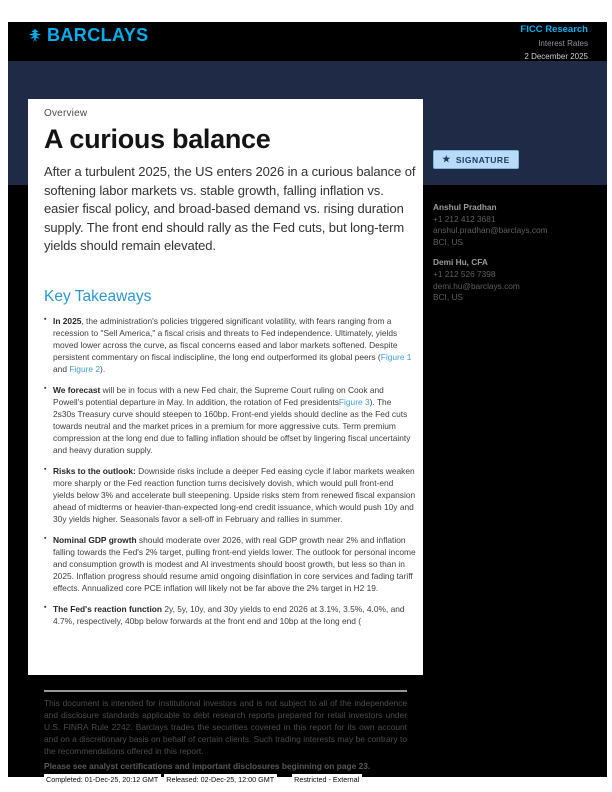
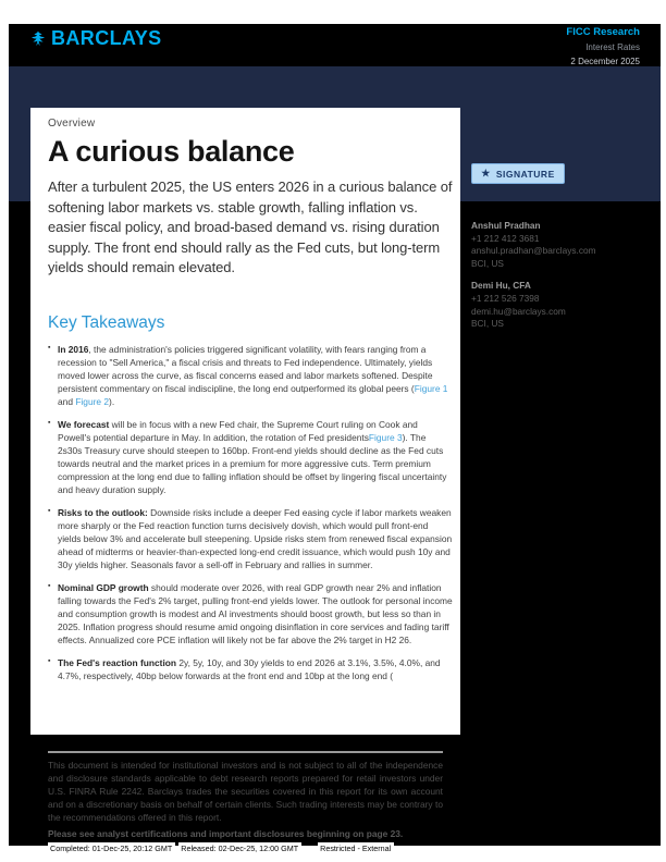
  BARCLAYS
  FICC Research
  Interest Rates
  2 December 2025
  Overview
  A curious balance
  After a turbulent 2025, the US enters 2026 in a curious balance of softening labor markets vs. stable growth, falling inflation vs. easier fiscal policy, and broad-based demand vs. rising duration supply. The front end should rally as the Fed cuts, but long-term yields should remain elevated.
  Key Takeaways
- In 2025, the administration's policies triggered significant volatility, with fears ranging from a recession to "Sell America," a fiscal crisis and threats to Fed independence. Ultimately, yields moved lower across the curve, as fiscal concerns eased and labor markets softened. Despite persistent commentary on fiscal indiscipline, the long end outperformed its global peers (Figure 1 and Figure 2).
+ In 2016, the administration's policies triggered significant volatility, with fears ranging from a recession to "Sell America," a fiscal crisis and threats to Fed independence. Ultimately, yields moved lower across the curve, as fiscal concerns eased and labor markets softened. Despite persistent commentary on fiscal indiscipline, the long end outperformed its global peers (Figure 1 and Figure 2).
  We forecast will be in focus with a new Fed chair, the Supreme Court ruling on Cook and Powell's potential departure in May. In addition, the rotation of Fed presidentsFigure 3). The 2s30s Treasury curve should steepen to 160bp. Front-end yields should decline as the Fed cuts towards neutral and the market prices in a premium for more aggressive cuts. Term premium compression at the long end due to falling inflation should be offset by lingering fiscal uncertainty and heavy duration supply.
  Risks to the outlook: Downside risks include a deeper Fed easing cycle if labor markets weaken more sharply or the Fed reaction function turns decisively dovish, which would pull front-end yields below 3% and accelerate bull steepening. Upside risks stem from renewed fiscal expansion ahead of midterms or heavier-than-expected long-end credit issuance, which would push 10y and 30y yields higher. Seasonals favor a sell-off in February and rallies in summer.
- Nominal GDP growth should moderate over 2026, with real GDP growth near 2% and inflation falling towards the Fed's 2% target, pulling front-end yields lower. The outlook for personal income and consumption growth is modest and AI investments should boost growth, but less so than in 2025. Inflation progress should resume amid ongoing disinflation in core services and fading tariff effects. Annualized core PCE inflation will likely not be far above the 2% target in H2 19.
+ Nominal GDP growth should moderate over 2026, with real GDP growth near 2% and inflation falling towards the Fed's 2% target, pulling front-end yields lower. The outlook for personal income and consumption growth is modest and AI investments should boost growth, but less so than in 2025. Inflation progress should resume amid ongoing disinflation in core services and fading tariff effects. Annualized core PCE inflation will likely not be far above the 2% target in H2 26.
  The Fed's reaction function 2y, 5y, 10y, and 30y yields to end 2026 at 3.1%, 3.5%, 4.0%, and 4.7%, respectively, 40bp below forwards at the front end and 10bp at the long end (
  ★
  SIGNATURE
  Anshul Pradhan
  +1 212 412 3681
  anshul.pradhan@barclays.com
  BCI, US
  Demi Hu, CFA
  +1 212 526 7398
  demi.hu@barclays.com
  BCI, US
  This document is intended for institutional investors and is not subject to all of the independence and disclosure standards applicable to debt research reports prepared for retail investors under U.S. FINRA Rule 2242. Barclays trades the securities covered in this report for its own account and on a discretionary basis on behalf of certain clients. Such trading interests may be contrary to the recommendations offered in this report.
  Please see analyst certifications and important disclosures beginning on page 23.
  Completed: 01-Dec-25, 20:12 GMT
  Released: 02-Dec-25, 12:00 GMT
  Restricted - External
